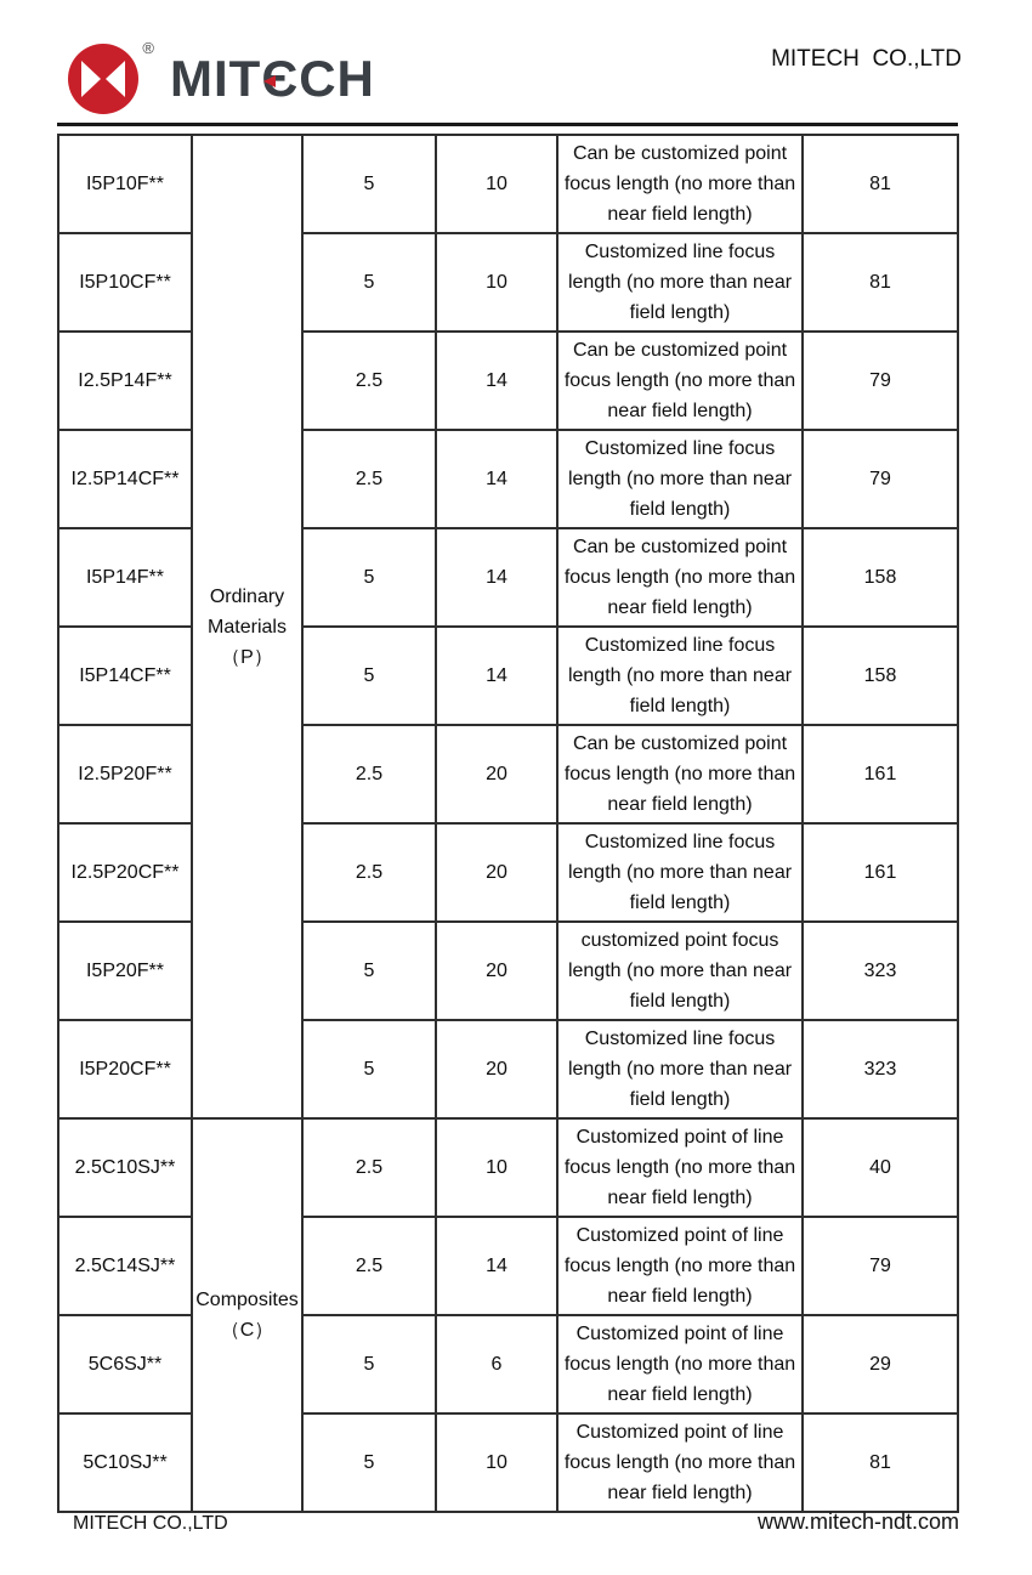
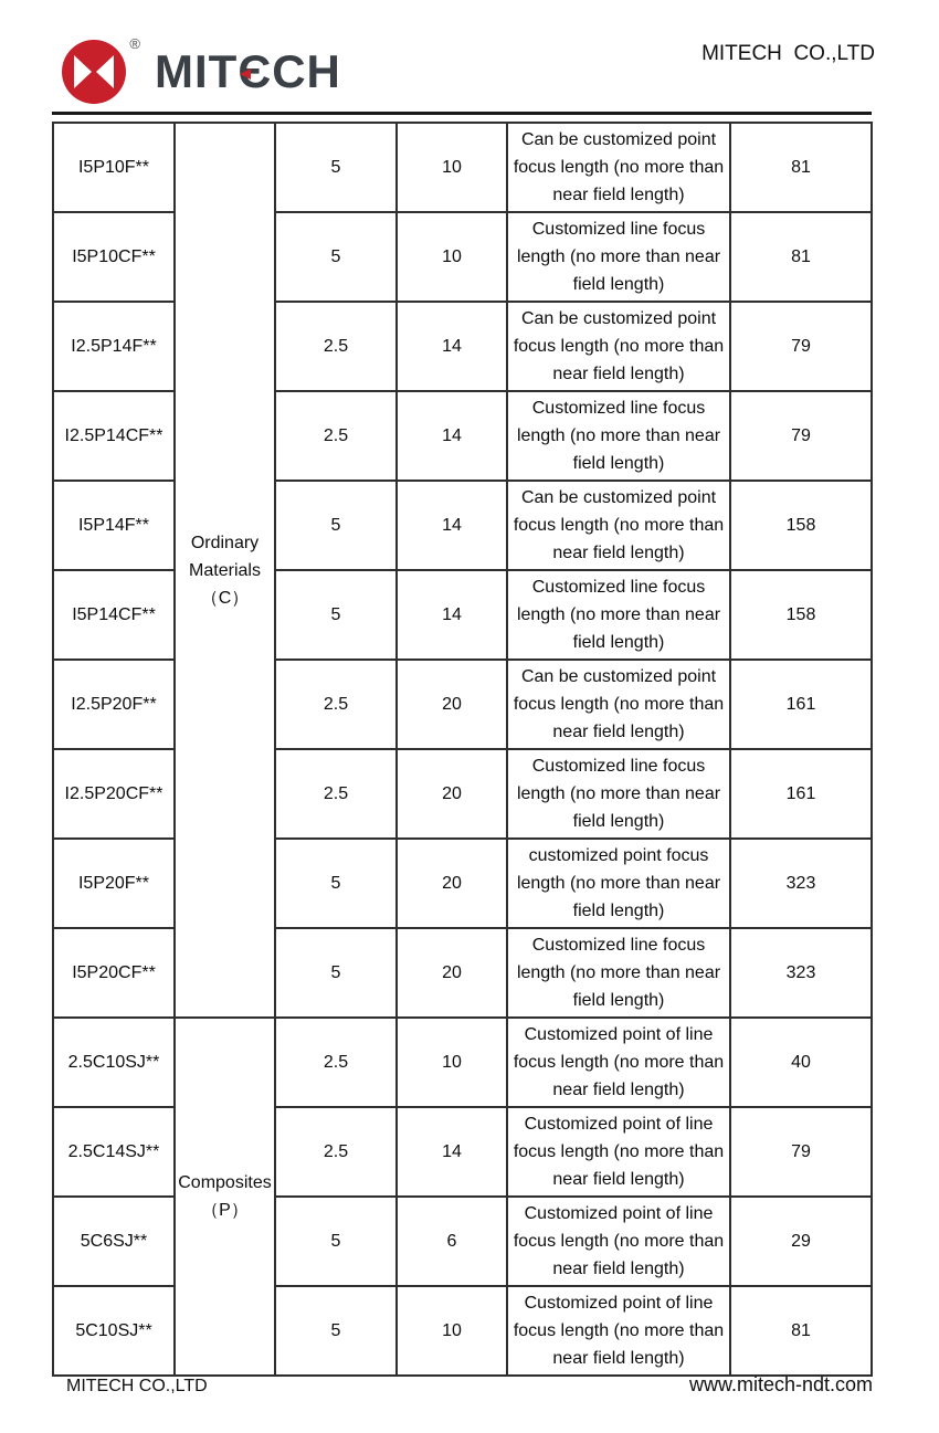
  ®
  MITЄCH
  MITECH CO.,LTD
- I5P10F**	Ordinary Materials （P）	5	10	Can be customized point focus length (no more than near field length)	81
+ I5P10F**	Ordinary Materials （C）	5	10	Can be customized point focus length (no more than near field length)	81
  I5P10CF**	5	10	Customized line focus length (no more than near field length)	81
  I2.5P14F**	2.5	14	Can be customized point focus length (no more than near field length)	79
  I2.5P14CF**	2.5	14	Customized line focus length (no more than near field length)	79
  I5P14F**	5	14	Can be customized point focus length (no more than near field length)	158
  I5P14CF**	5	14	Customized line focus length (no more than near field length)	158
  I2.5P20F**	2.5	20	Can be customized point focus length (no more than near field length)	161
  I2.5P20CF**	2.5	20	Customized line focus length (no more than near field length)	161
  I5P20F**	5	20	customized point focus length (no more than near field length)	323
  I5P20CF**	5	20	Customized line focus length (no more than near field length)	323
- 2.5C10SJ**	Composites （C）	2.5	10	Customized point of line focus length (no more than near field length)	40
+ 2.5C10SJ**	Composites （P）	2.5	10	Customized point of line focus length (no more than near field length)	40
  2.5C14SJ**	2.5	14	Customized point of line focus length (no more than near field length)	79
  5C6SJ**	5	6	Customized point of line focus length (no more than near field length)	29
  5C10SJ**	5	10	Customized point of line focus length (no more than near field length)	81
  MITECH CO.,LTD
  www.mitech-ndt.com
